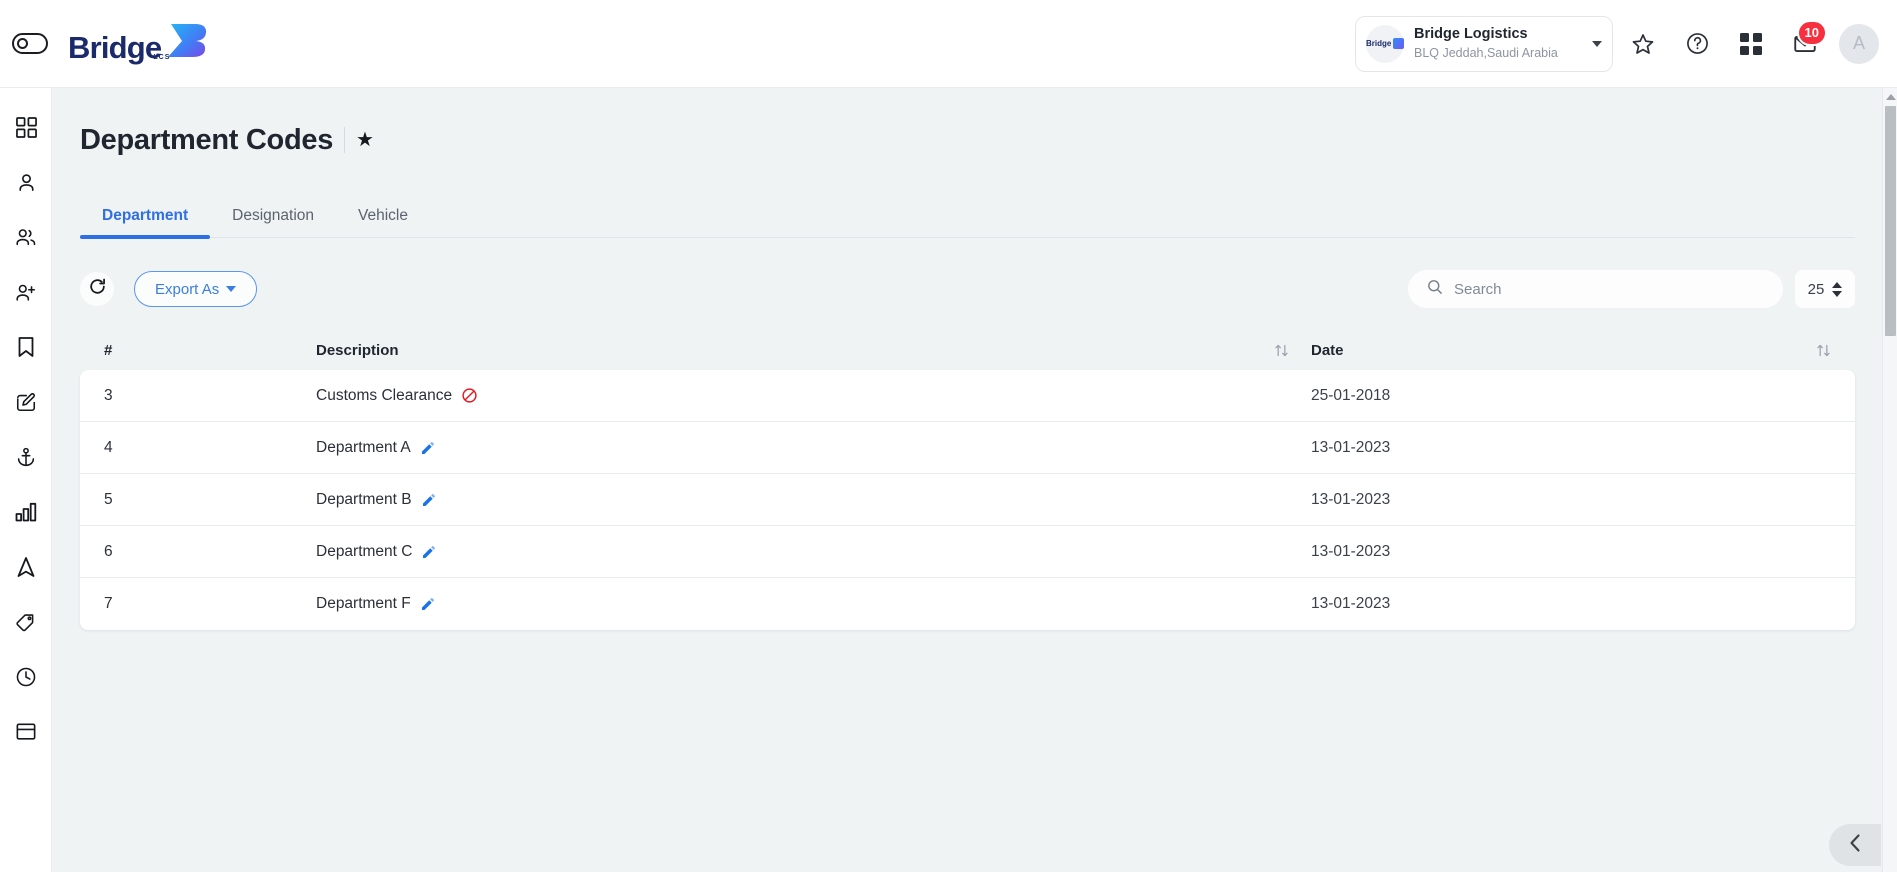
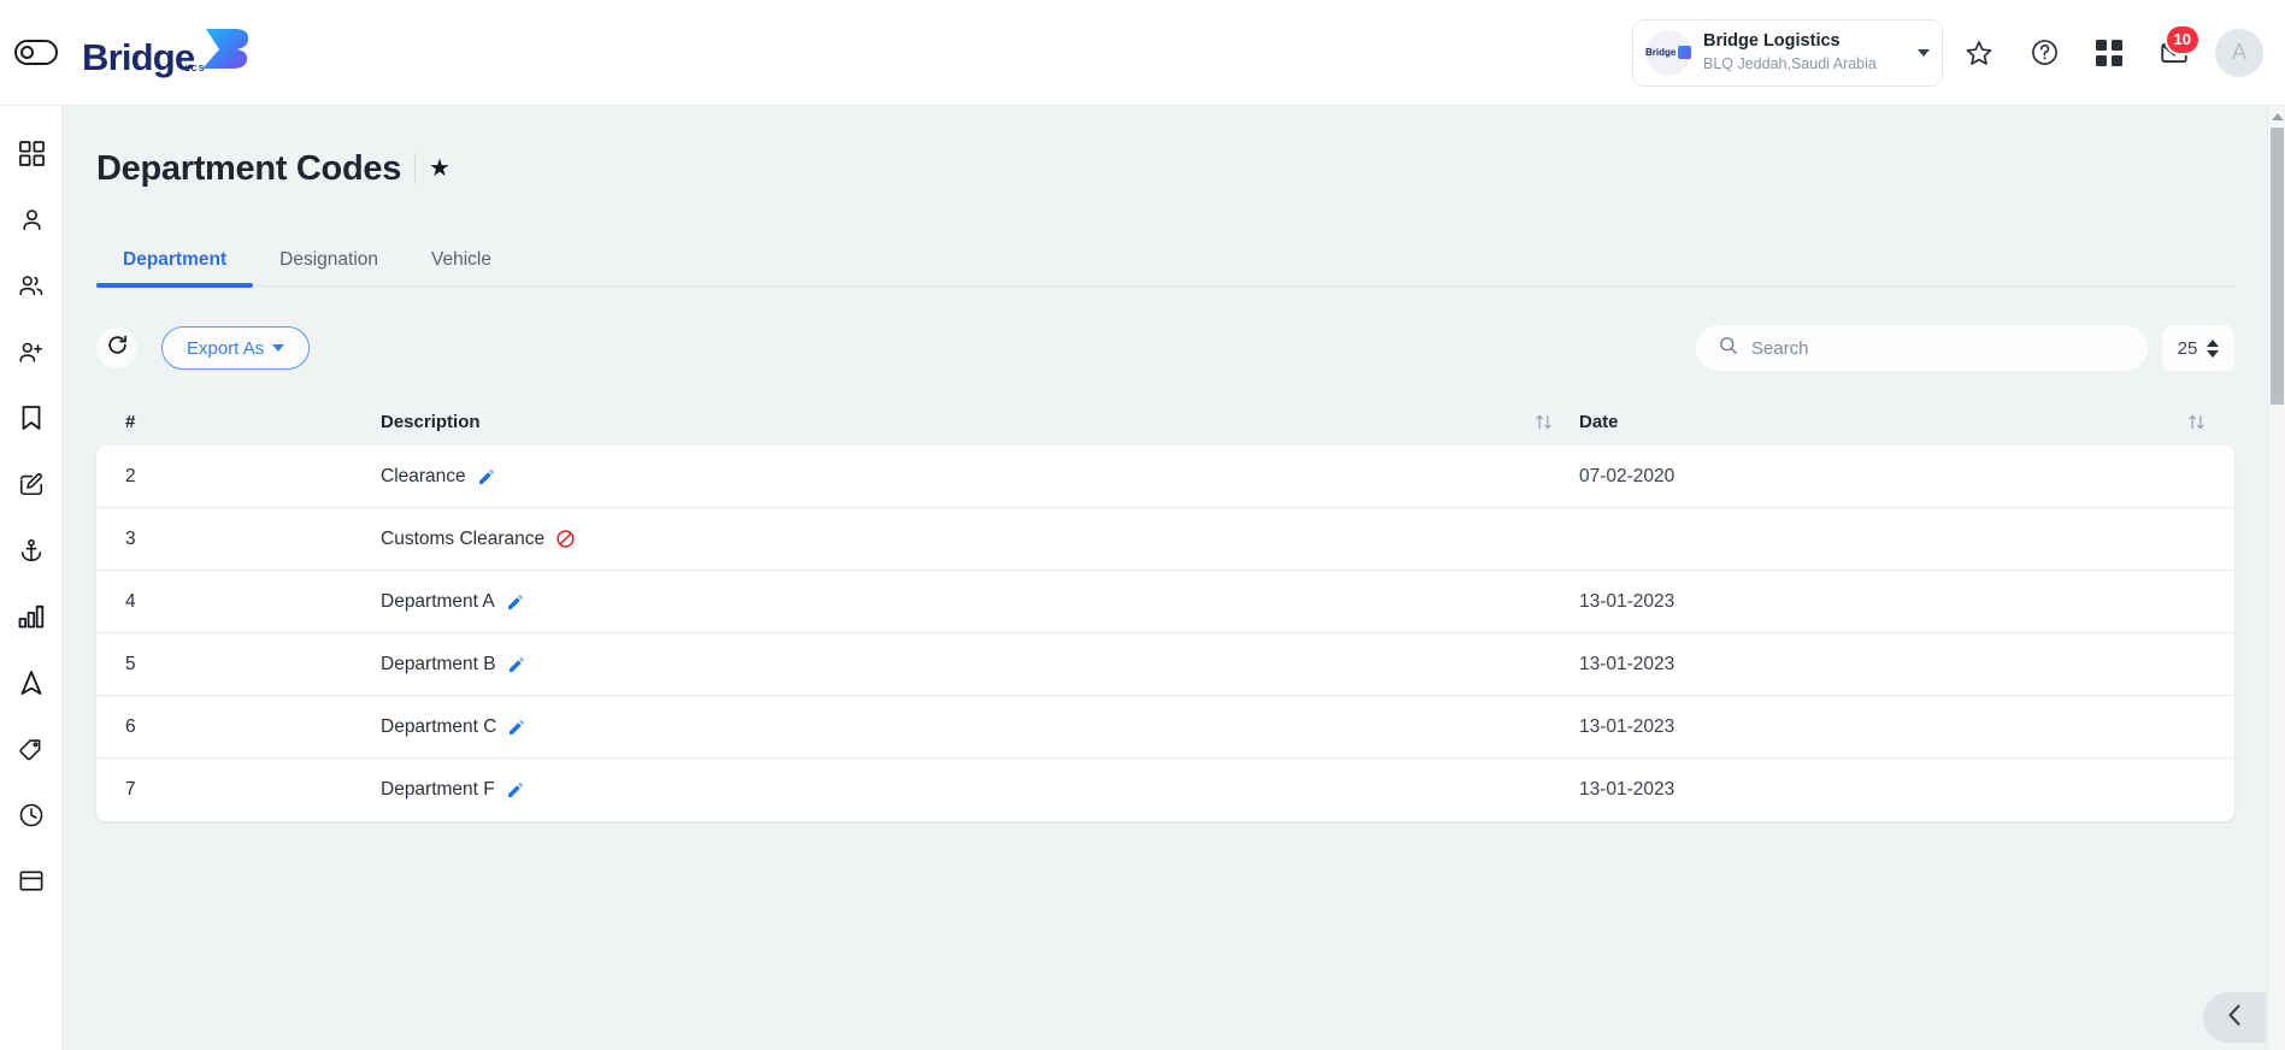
  Bridge
  Bridge
  Bridge Logistics
  BLQ Jeddah,Saudi Arabia
  10
  A
  Department Codes
  ★
  Department
  Designation
  Vehicle
  Export As
  Search
  25
  #
  Description
  Date
+ 2
+ Clearance
+ 07-02-2020
  3
  Customs Clearance
- 25-01-2018
  4
  Department A
  13-01-2023
  5
  Department B
  13-01-2023
  6
  Department C
  13-01-2023
  7
  Department F
  13-01-2023
